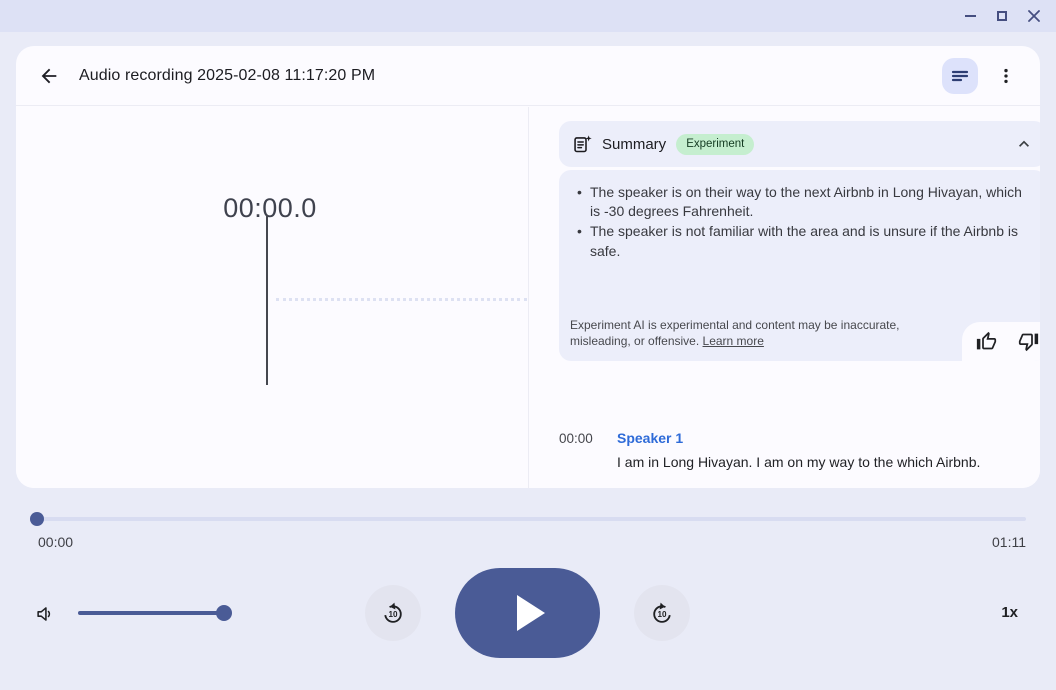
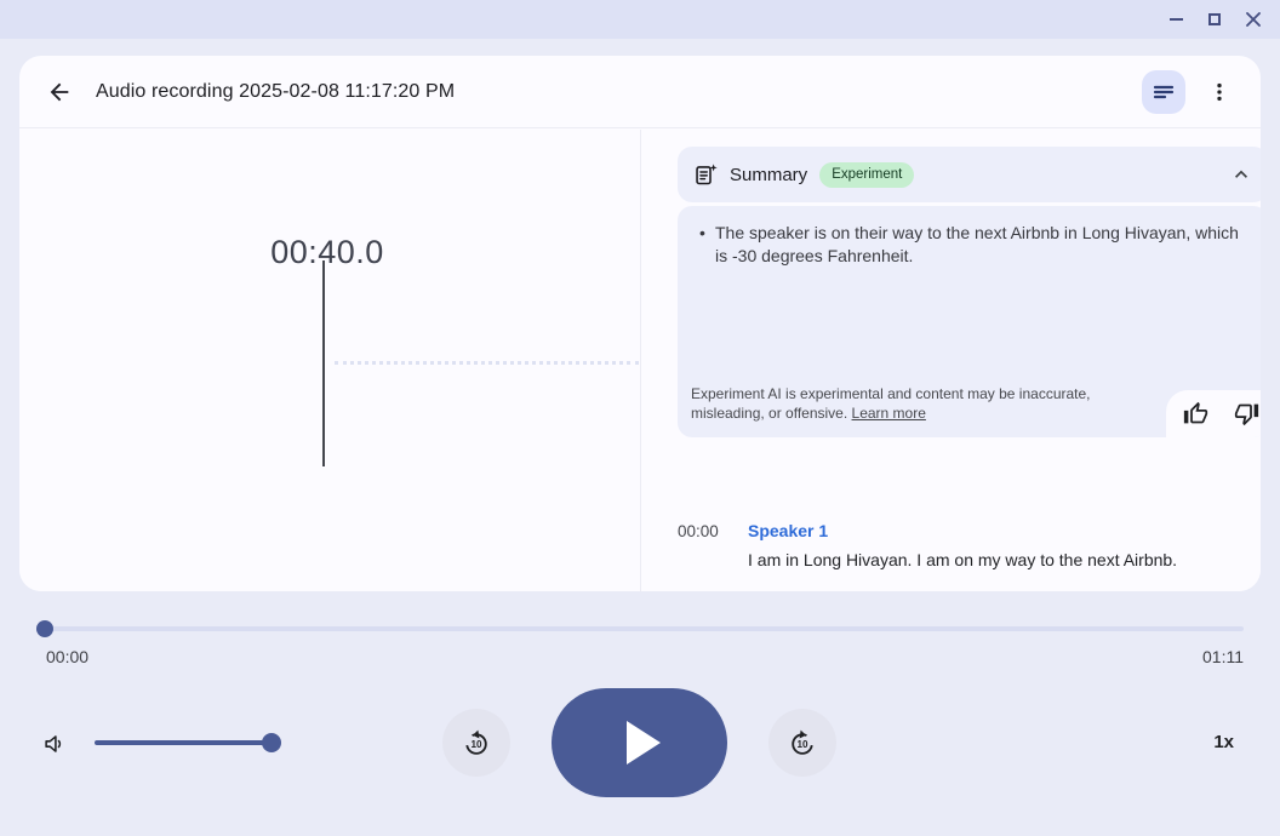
  Audio recording 2025-02-08 11:17:20 PM
- 00:00.0
+ 00:40.0
  Summary
  Experiment
  The speaker is on their way to the next Airbnb in Long Hivayan, which is -30 degrees Fahrenheit.
- The speaker is not familiar with the area and is unsure if the Airbnb is safe.
  Experiment AI is experimental and content may be inaccurate, misleading, or offensive. Learn more
  00:00
  Speaker 1
- I am in Long Hivayan. I am on my way to the which Airbnb.
+ I am in Long Hivayan. I am on my way to the next Airbnb.
  00:00
  01:11
  10
  10
  1x
